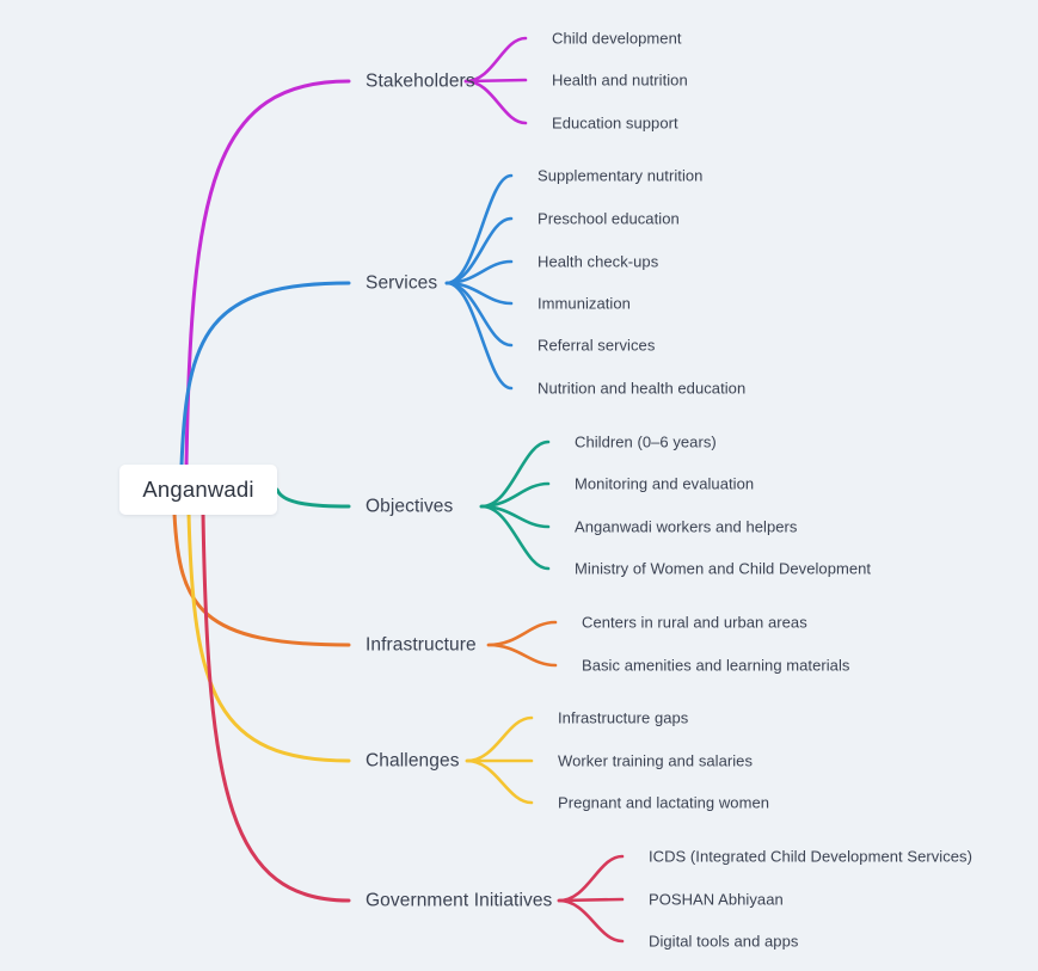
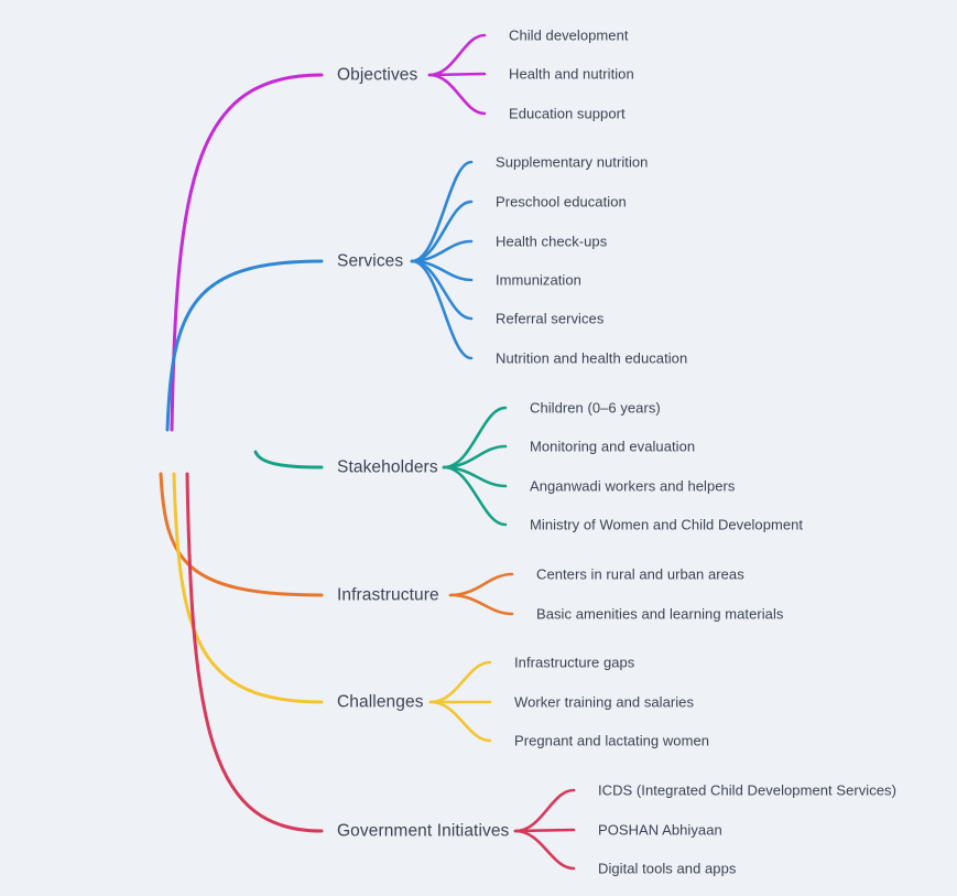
- Anganwadi
- Stakeholders
+ Objectives
  Child development
  Health and nutrition
  Education support
  Services
  Supplementary nutrition
  Preschool education
  Health check-ups
  Immunization
  Referral services
  Nutrition and health education
- Objectives
+ Stakeholders
  Children (0–6 years)
  Monitoring and evaluation
  Anganwadi workers and helpers
  Ministry of Women and Child Development
  Infrastructure
  Centers in rural and urban areas
  Basic amenities and learning materials
  Challenges
  Infrastructure gaps
  Worker training and salaries
  Pregnant and lactating women
  Government Initiatives
  ICDS (Integrated Child Development Services)
  POSHAN Abhiyaan
  Digital tools and apps
